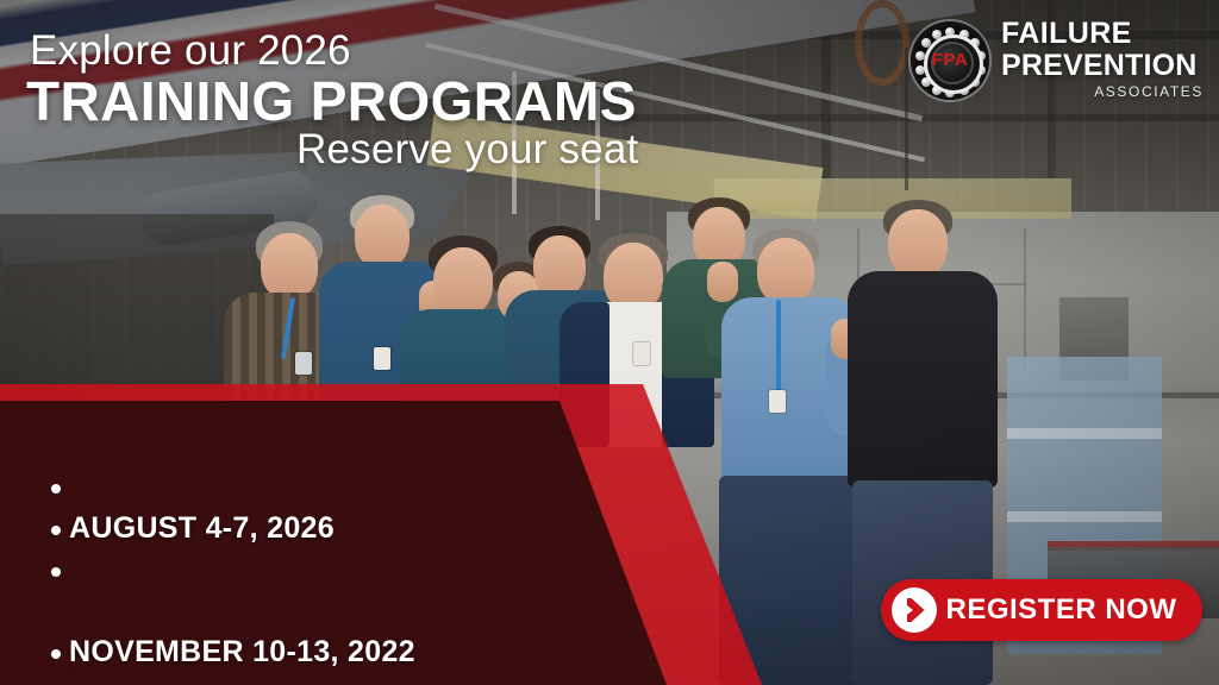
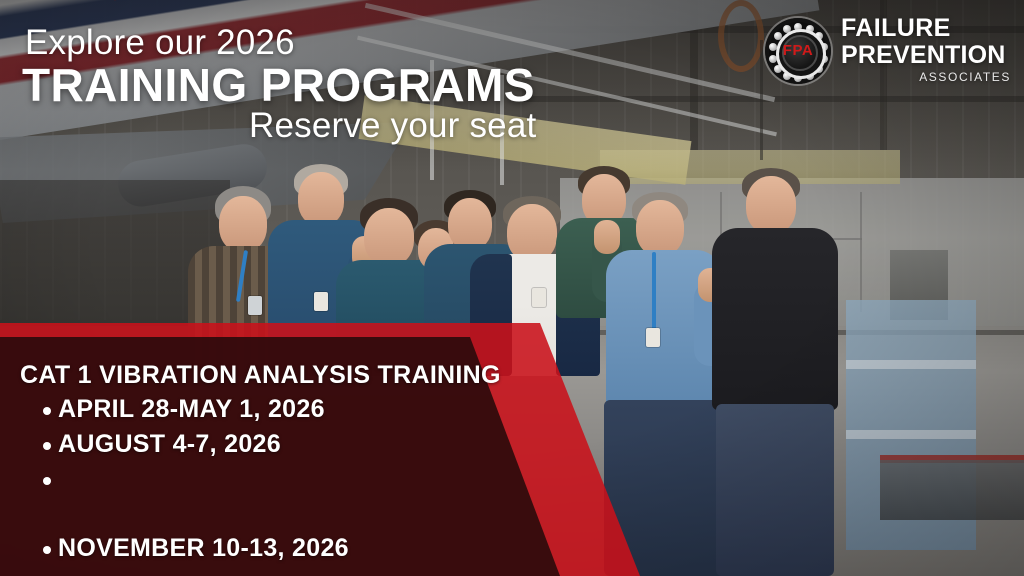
  Explore our 2026
  TRAINING PROGRAMS
  Reserve your seat
  FPA
  FAILURE
  PREVENTION
  ASSOCIATES
+ CAT 1 VIBRATION ANALYSIS TRAINING
+ APRIL 28-MAY 1, 2026
  AUGUST 4-7, 2026
- NOVEMBER 10-13, 2022
+ NOVEMBER 10-13, 2026
- REGISTER NOW
